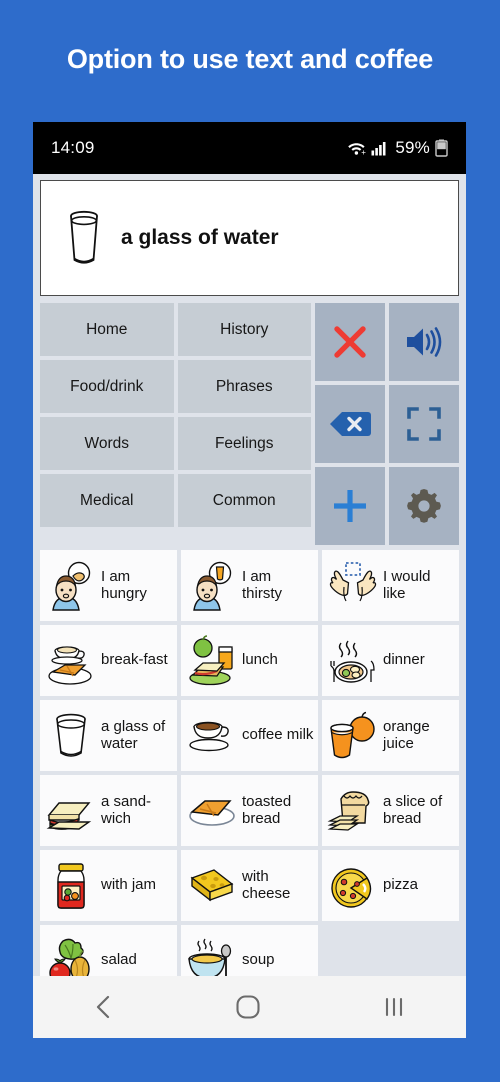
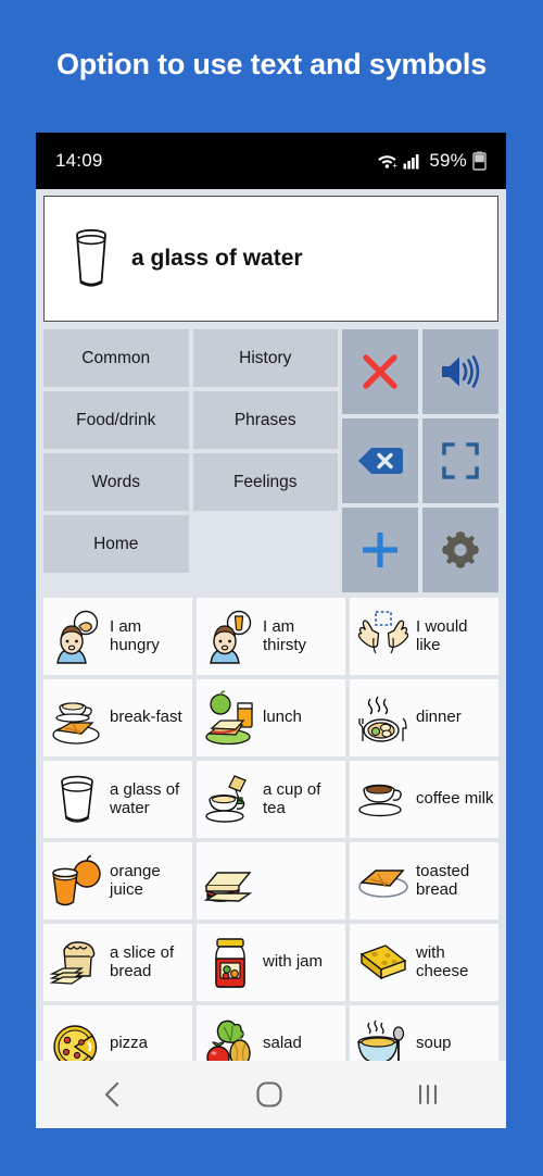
- Option to use text and coffee
+ Option to use text and symbols
  14:09
  +
  59%
  a glass of water
- Home
+ Common
  History
  Food/drink
  Phrases
  Words
  Feelings
- Medical
- Common
+ Home
  I am hungry
  I am thirsty
  I would like
  break-fast
  lunch
  dinner
  a glass of water
+ a cup of tea
  coffee milk
  orange juice
- a sand-wich
  toasted bread
  a slice of bread
  with jam
  with cheese
  pizza
  salad
  soup
